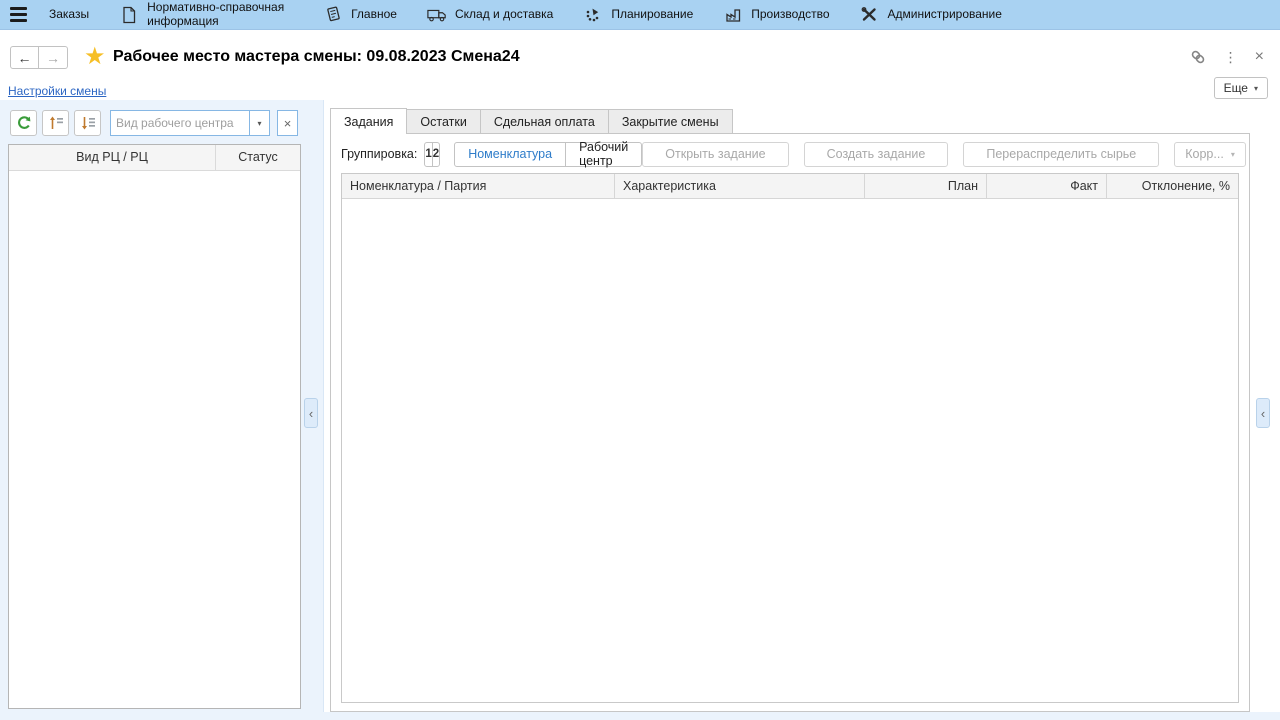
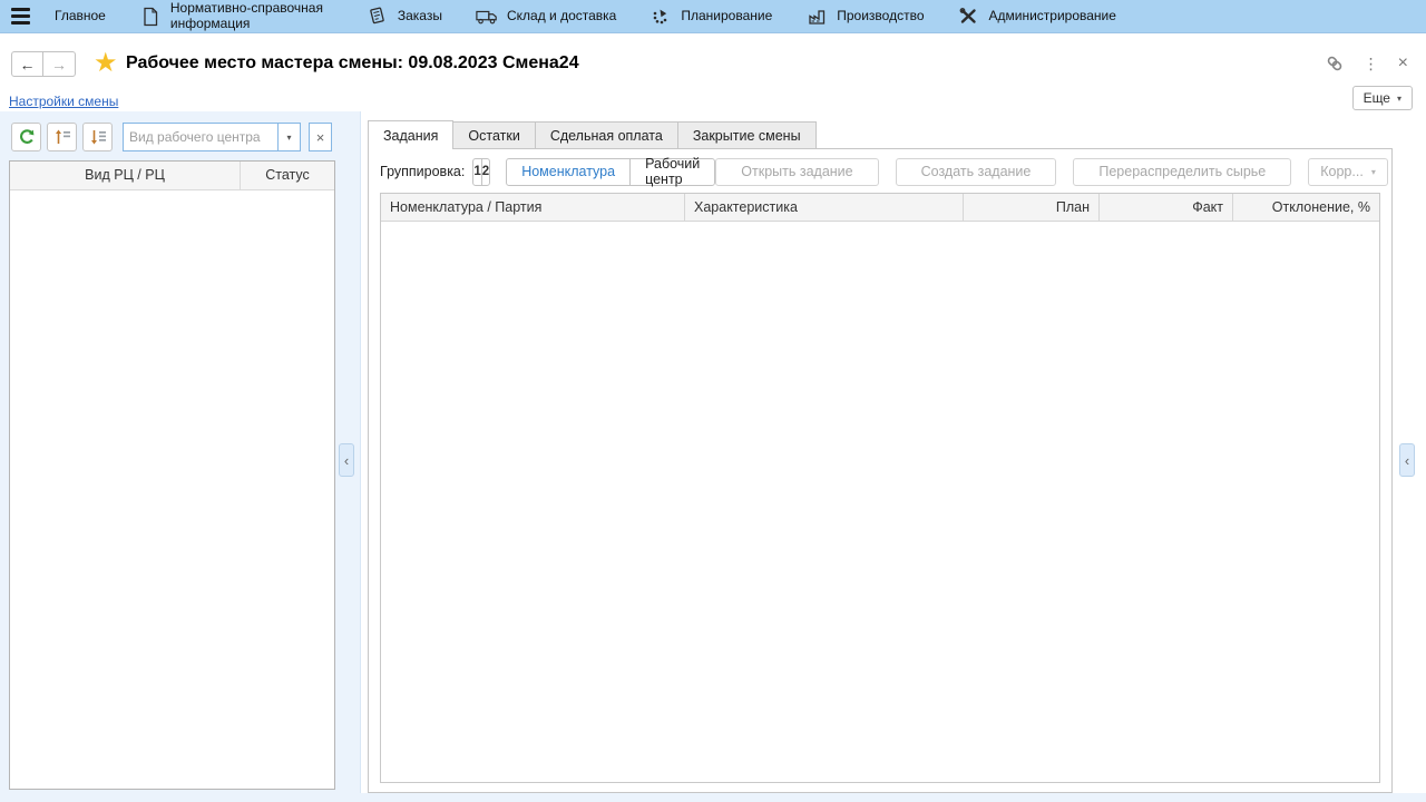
- Заказы
+ Главное
  Нормативно-справочная информация
- Главное
+ Заказы
  Склад и доставка
  Планирование
  Производство
  Администрирование
  ←
  →
  ★
  Рабочее место мастера смены: 09.08.2023 Смена24
  ⋮
  ×
  Настройки смены
  Еще
  ▾
  Вид рабочего центра
  ▾
  ×
  Вид РЦ / РЦ
  Статус
  ‹
  ‹
  Задания
  Остатки
  Сдельная оплата
  Закрытие смены
  Группировка:
  1
  2
  Номенклатура
  Рабочий центр
  Открыть задание
  Создать задание
  Перераспределить сырье
  Корр...
  ▾
  Номенклатура / Партия
  Характеристика
  План
  Факт
  Отклонение, %
